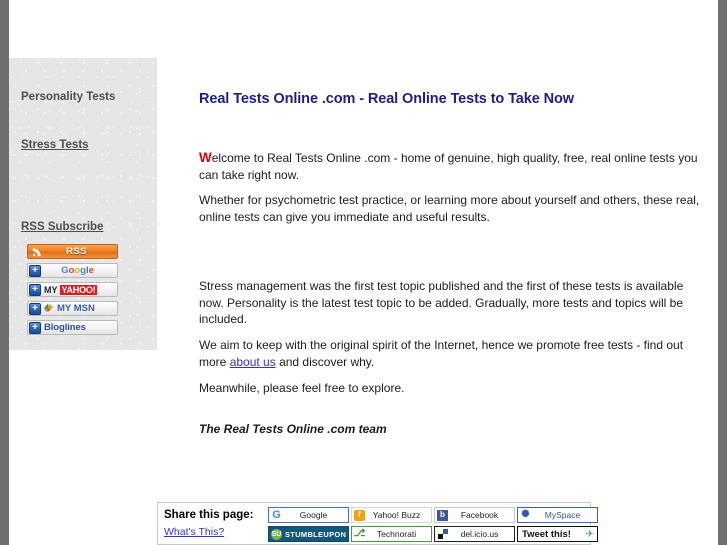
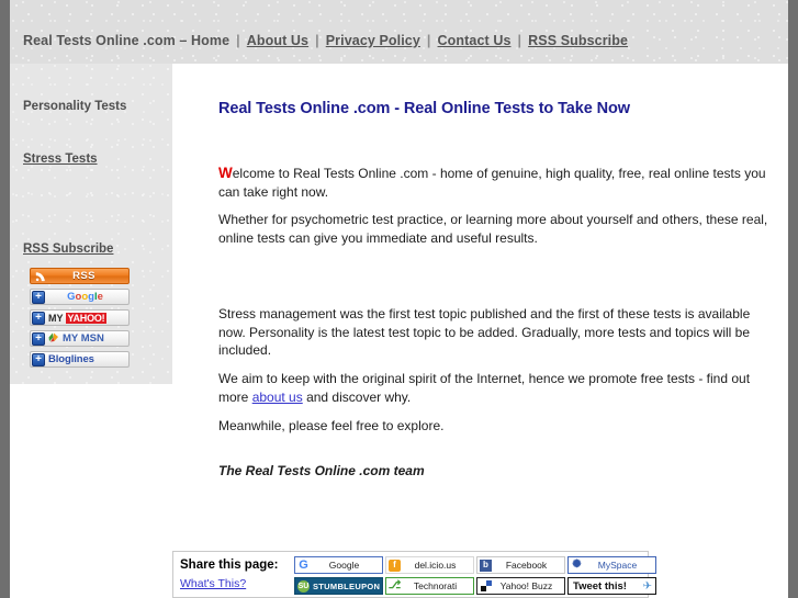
+ Real Tests Online .com – Home | About Us | Privacy Policy | Contact Us | RSS Subscribe
  Personality Tests
  Stress Tests
  RSS Subscribe
  RSS
  +
  Google
  +
  MY
  YAHOO!
  +
  MY MSN
  +
  Bloglines
  Real Tests Online .com - Real Online Tests to Take Now
  Welcome to Real Tests Online .com - home of genuine, high quality, free, real online tests you can take right now.
  Whether for psychometric test practice, or learning more about yourself and others, these real, online tests can give you immediate and useful results.
  Stress management was the first test topic published and the first of these tests is available now. Personality is the latest test topic to be added. Gradually, more tests and topics will be included.
  We aim to keep with the original spirit of the Internet, hence we promote free tests - find out more about us and discover why.
  Meanwhile, please feel free to explore.
  The Real Tests Online .com team
  Share this page:
  What's This?
  G
  Google
  f
- Yahoo! Buzz
+ del.icio.us
  b
  Facebook
  ✺
  MySpace
  STUMBLEUPON
  ⎇
  Technorati
- del.icio.us
+ Yahoo! Buzz
  Tweet this!
  ✈
